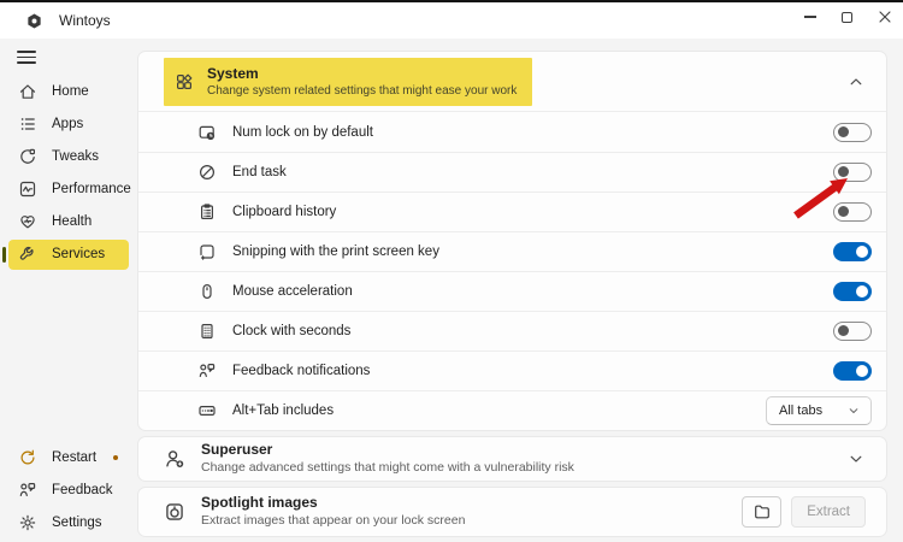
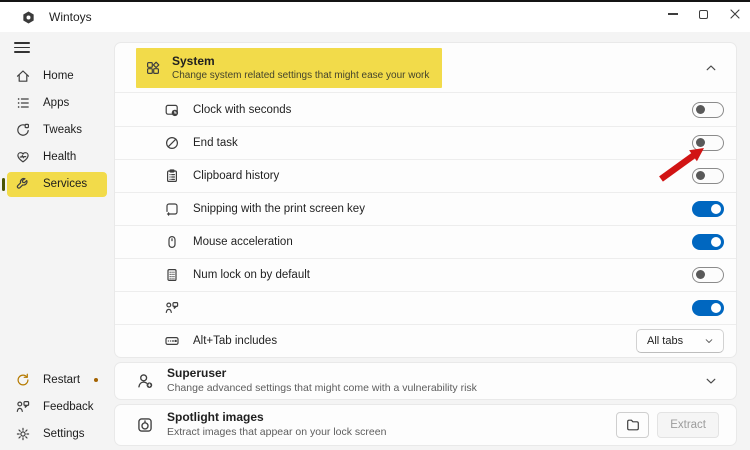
  Wintoys
  Home
  Apps
  Tweaks
- Performance
  Health
  Services
  Restart
  Feedback
  Settings
  System
  Change system related settings that might ease your work
- Num lock on by default
+ Clock with seconds
  End task
  Clipboard history
  Snipping with the print screen key
  Mouse acceleration
- Clock with seconds
+ Num lock on by default
- Feedback notifications
  Alt+Tab includes
  All tabs
  Superuser
  Change advanced settings that might come with a vulnerability risk
  Spotlight images
  Extract images that appear on your lock screen
  Extract
